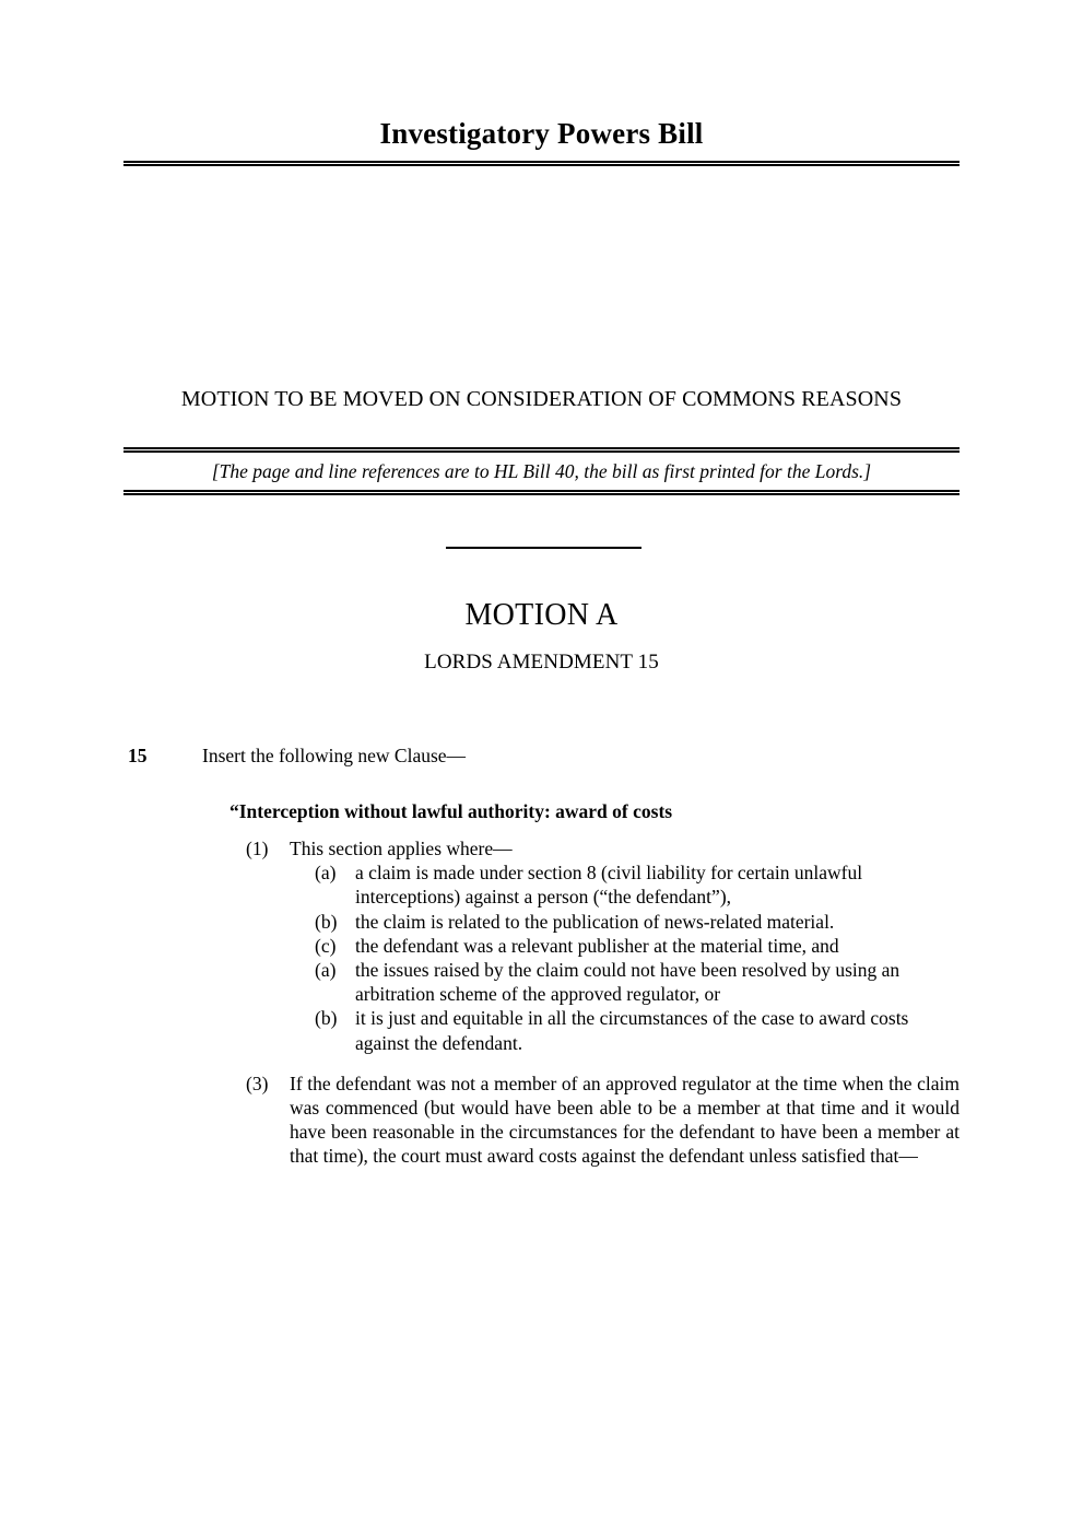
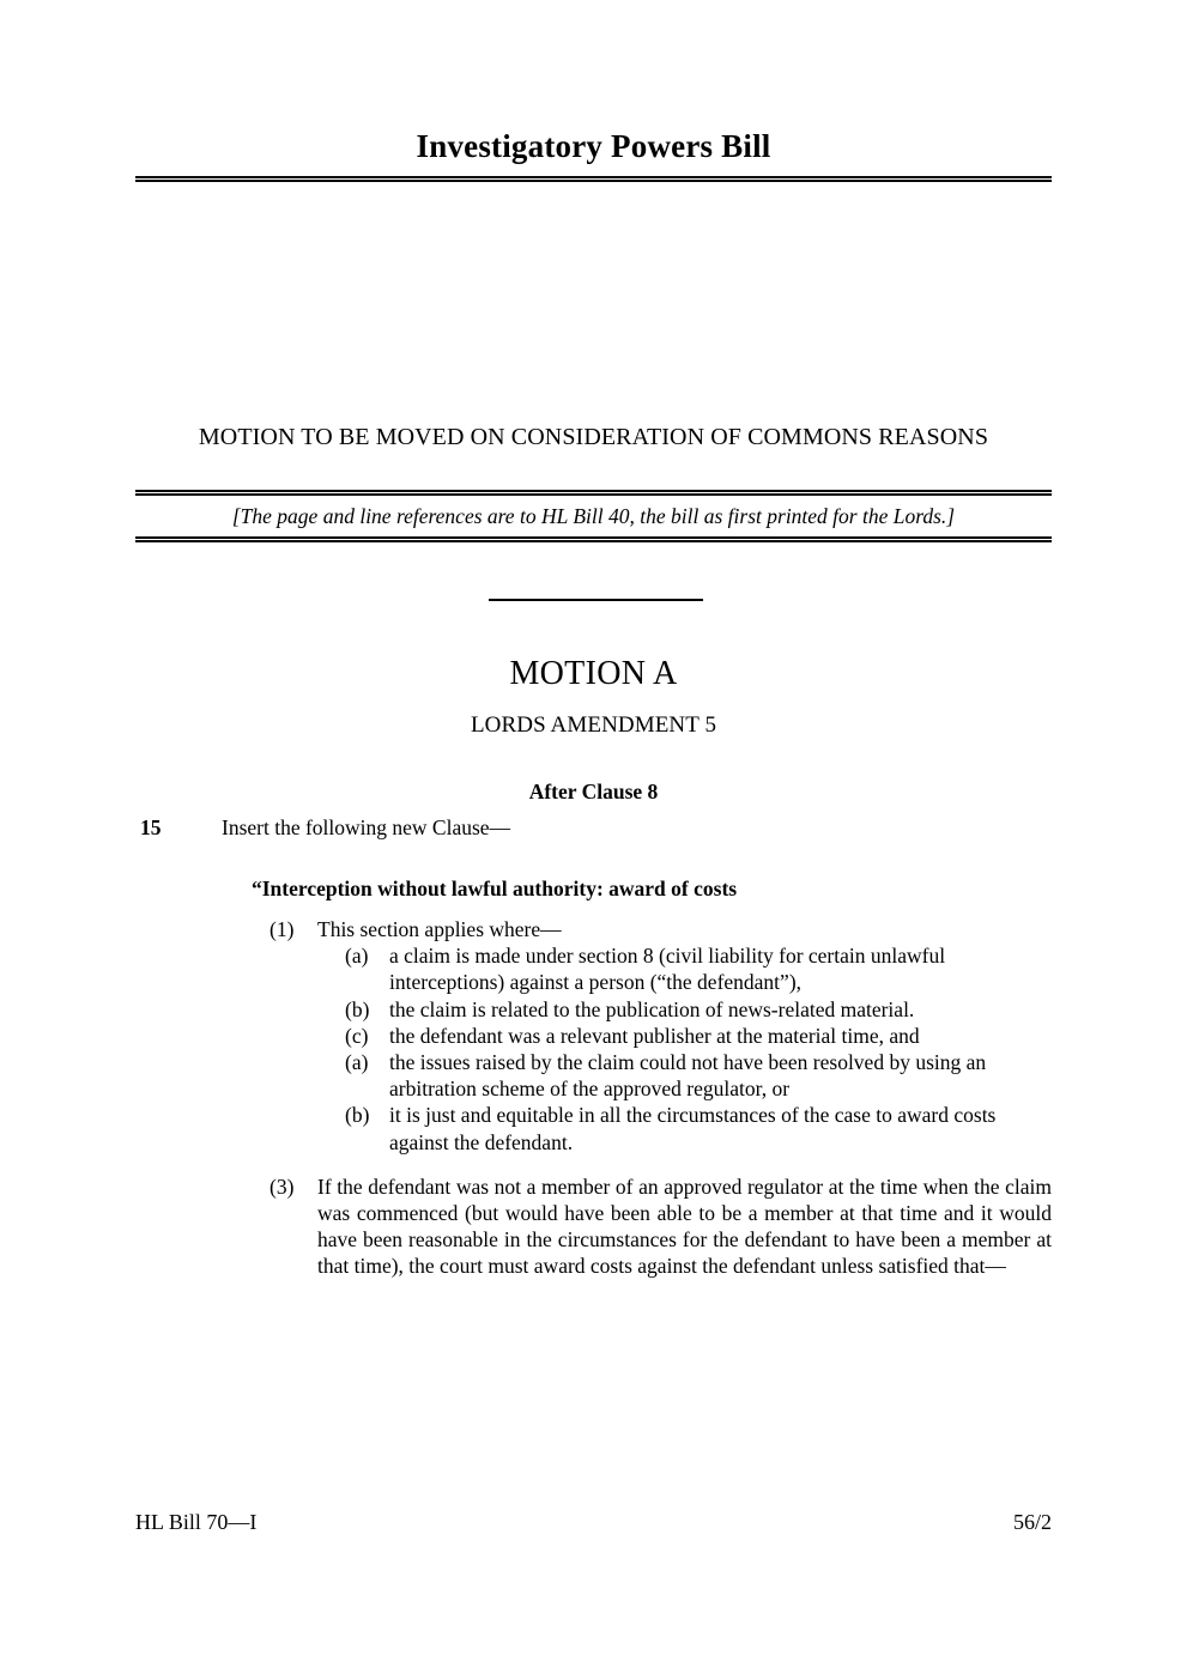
  Investigatory Powers Bill
  MOTION TO BE MOVED ON CONSIDERATION OF COMMONS REASONS
  [The page and line references are to HL Bill 40, the bill as first printed for the Lords.]
  MOTION A
- LORDS AMENDMENT 15
+ LORDS AMENDMENT 5
+ After Clause 8
  15
  Insert the following new Clause—
  “Interception without lawful authority: award of costs
  (1)
  This section applies where—
  (a)
  a claim is made under section 8 (civil liability for certain unlawful interceptions) against a person (“the defendant”),
  (b)
  the claim is related to the publication of news-related material.
  (c)
  the defendant was a relevant publisher at the material time, and
  (a)
  the issues raised by the claim could not have been resolved by using an arbitration scheme of the approved regulator, or
  (b)
  it is just and equitable in all the circumstances of the case to award costs against the defendant.
  (3)
  If the defendant was not a member of an approved regulator at the time when the claim was commenced (but would have been able to be a member at that time and it would have been reasonable in the circumstances for the defendant to have been a member at that time), the court must award costs against the defendant unless satisfied that—
+ HL Bill 70—I
+ 56/2
